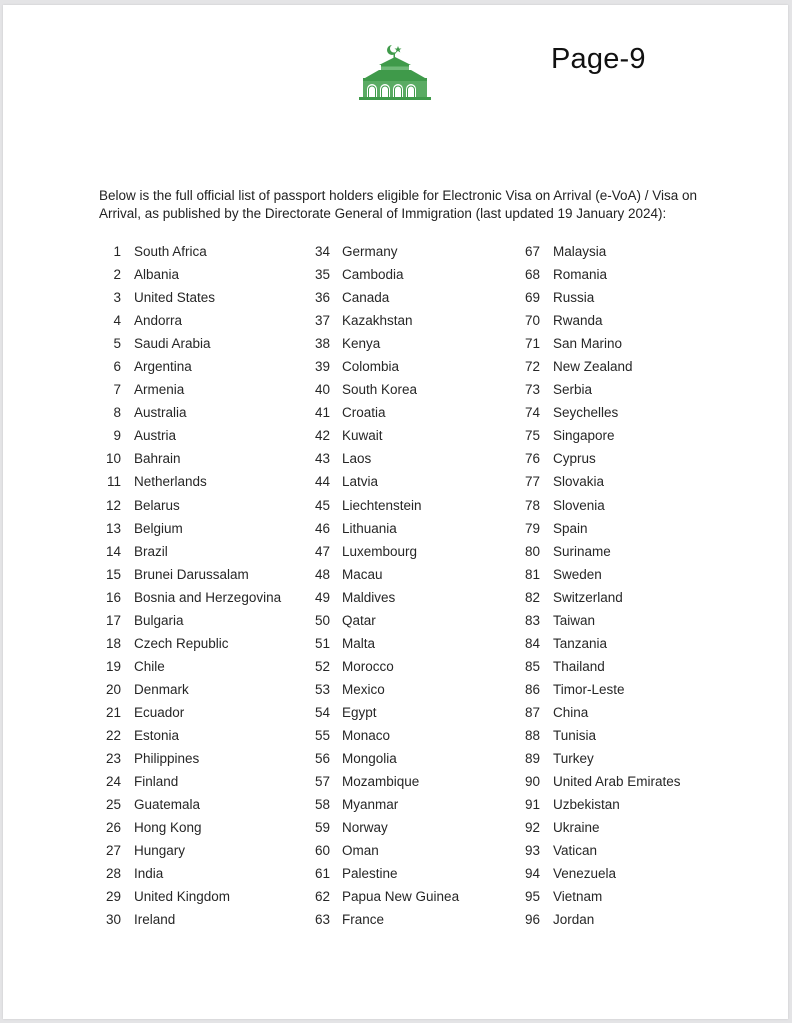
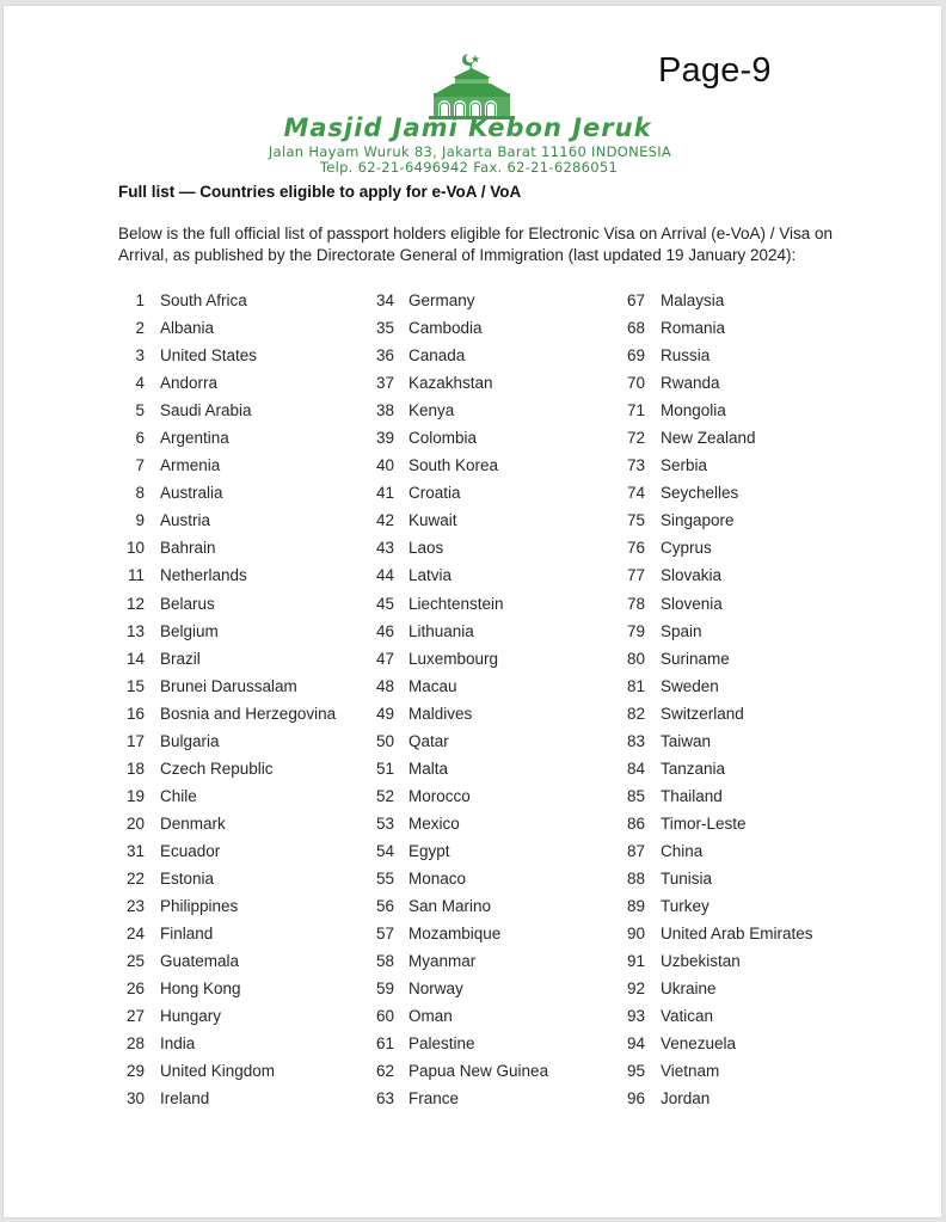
  Page-9
+ Masjid Jami Kebon Jeruk
+ Jalan Hayam Wuruk 83, Jakarta Barat 11160 INDONESIA
+ Telp. 62-21-6496942 Fax. 62-21-6286051
+ Full list — Countries eligible to apply for e-VoA / VoA
  Below is the full official list of passport holders eligible for Electronic Visa on Arrival (e-VoA) / Visa on Arrival, as published by the Directorate General of Immigration (last updated 19 January 2024):
  1
  South Africa
  2
  Albania
  3
  United States
  4
  Andorra
  5
  Saudi Arabia
  6
  Argentina
  7
  Armenia
  8
  Australia
  9
  Austria
  10
  Bahrain
  11
  Netherlands
  12
  Belarus
  13
  Belgium
  14
  Brazil
  15
  Brunei Darussalam
  16
  Bosnia and Herzegovina
  17
  Bulgaria
  18
  Czech Republic
  19
  Chile
  20
  Denmark
- 21
+ 31
  Ecuador
  22
  Estonia
  23
  Philippines
  24
  Finland
  25
  Guatemala
  26
  Hong Kong
  27
  Hungary
  28
  India
  29
  United Kingdom
  30
  Ireland
  34
  Germany
  35
  Cambodia
  36
  Canada
  37
  Kazakhstan
  38
  Kenya
  39
  Colombia
  40
  South Korea
  41
  Croatia
  42
  Kuwait
  43
  Laos
  44
  Latvia
  45
  Liechtenstein
  46
  Lithuania
  47
  Luxembourg
  48
  Macau
  49
  Maldives
  50
  Qatar
  51
  Malta
  52
  Morocco
  53
  Mexico
  54
  Egypt
  55
  Monaco
  56
- Mongolia
+ San Marino
  57
  Mozambique
  58
  Myanmar
  59
  Norway
  60
  Oman
  61
  Palestine
  62
  Papua New Guinea
  63
  France
  67
  Malaysia
  68
  Romania
  69
  Russia
  70
  Rwanda
  71
- San Marino
+ Mongolia
  72
  New Zealand
  73
  Serbia
  74
  Seychelles
  75
  Singapore
  76
  Cyprus
  77
  Slovakia
  78
  Slovenia
  79
  Spain
  80
  Suriname
  81
  Sweden
  82
  Switzerland
  83
  Taiwan
  84
  Tanzania
  85
  Thailand
  86
  Timor-Leste
  87
  China
  88
  Tunisia
  89
  Turkey
  90
  United Arab Emirates
  91
  Uzbekistan
  92
  Ukraine
  93
  Vatican
  94
  Venezuela
  95
  Vietnam
  96
  Jordan
